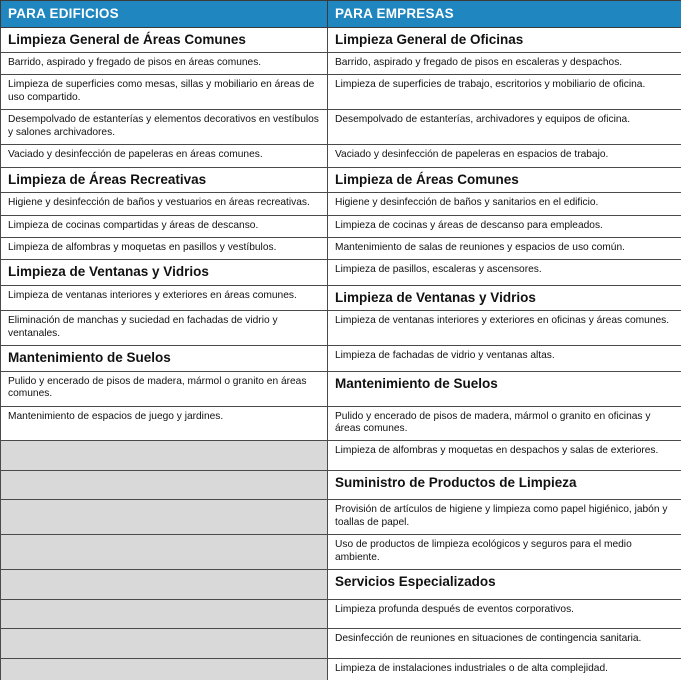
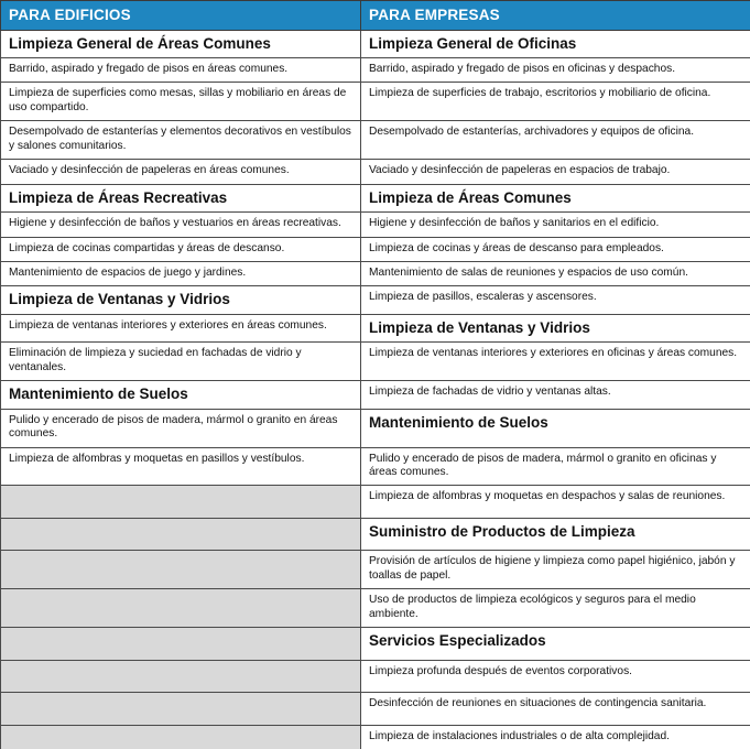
  PARA EDIFICIOS	PARA EMPRESAS
  Limpieza General de Áreas Comunes	Limpieza General de Oficinas
- Barrido, aspirado y fregado de pisos en áreas comunes.	Barrido, aspirado y fregado de pisos en escaleras y despachos.
+ Barrido, aspirado y fregado de pisos en áreas comunes.	Barrido, aspirado y fregado de pisos en oficinas y despachos.
  Limpieza de superficies como mesas, sillas y mobiliario en áreas de uso compartido.	Limpieza de superficies de trabajo, escritorios y mobiliario de oficina.
- Desempolvado de estanterías y elementos decorativos en vestíbulos y salones archivadores.	Desempolvado de estanterías, archivadores y equipos de oficina.
+ Desempolvado de estanterías y elementos decorativos en vestíbulos y salones comunitarios.	Desempolvado de estanterías, archivadores y equipos de oficina.
  Vaciado y desinfección de papeleras en áreas comunes.	Vaciado y desinfección de papeleras en espacios de trabajo.
  Limpieza de Áreas Recreativas	Limpieza de Áreas Comunes
  Higiene y desinfección de baños y vestuarios en áreas recreativas.	Higiene y desinfección de baños y sanitarios en el edificio.
  Limpieza de cocinas compartidas y áreas de descanso.	Limpieza de cocinas y áreas de descanso para empleados.
- Limpieza de alfombras y moquetas en pasillos y vestíbulos.	Mantenimiento de salas de reuniones y espacios de uso común.
+ Mantenimiento de espacios de juego y jardines.	Mantenimiento de salas de reuniones y espacios de uso común.
  Limpieza de Ventanas y Vidrios	Limpieza de pasillos, escaleras y ascensores.
  Limpieza de ventanas interiores y exteriores en áreas comunes.	Limpieza de Ventanas y Vidrios
- Eliminación de manchas y suciedad en fachadas de vidrio y ventanales.	Limpieza de ventanas interiores y exteriores en oficinas y áreas comunes.
+ Eliminación de limpieza y suciedad en fachadas de vidrio y ventanales.	Limpieza de ventanas interiores y exteriores en oficinas y áreas comunes.
  Mantenimiento de Suelos	Limpieza de fachadas de vidrio y ventanas altas.
  Pulido y encerado de pisos de madera, mármol o granito en áreas comunes.	Mantenimiento de Suelos
- Mantenimiento de espacios de juego y jardines.	Pulido y encerado de pisos de madera, mármol o granito en oficinas y áreas comunes.
+ Limpieza de alfombras y moquetas en pasillos y vestíbulos.	Pulido y encerado de pisos de madera, mármol o granito en oficinas y áreas comunes.
- 	Limpieza de alfombras y moquetas en despachos y salas de exteriores.
+ 	Limpieza de alfombras y moquetas en despachos y salas de reuniones.
  	Suministro de Productos de Limpieza
  	Provisión de artículos de higiene y limpieza como papel higiénico, jabón y toallas de papel.
  	Uso de productos de limpieza ecológicos y seguros para el medio ambiente.
  	Servicios Especializados
  	Limpieza profunda después de eventos corporativos.
  	Desinfección de reuniones en situaciones de contingencia sanitaria.
  	Limpieza de instalaciones industriales o de alta complejidad.
